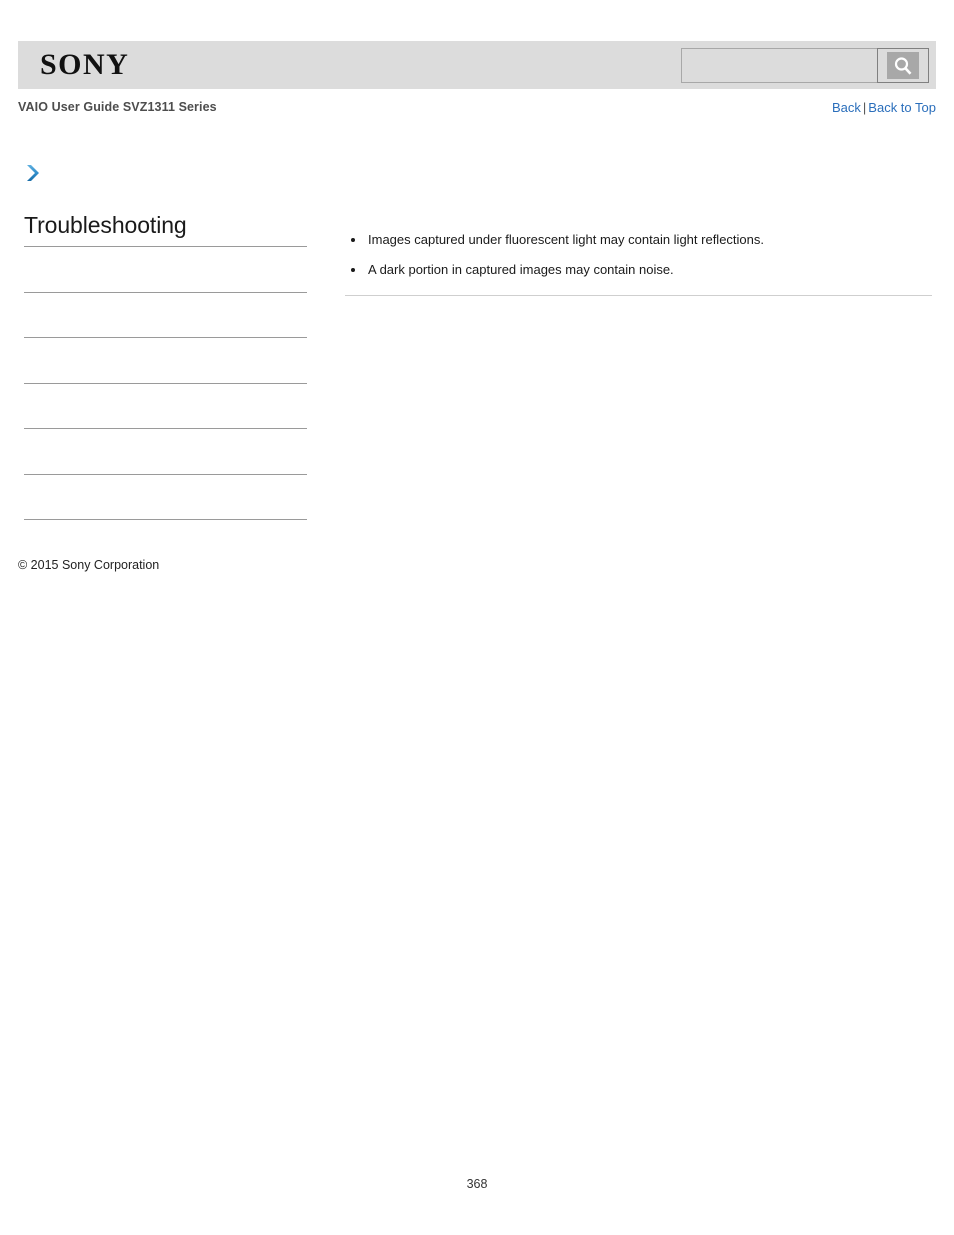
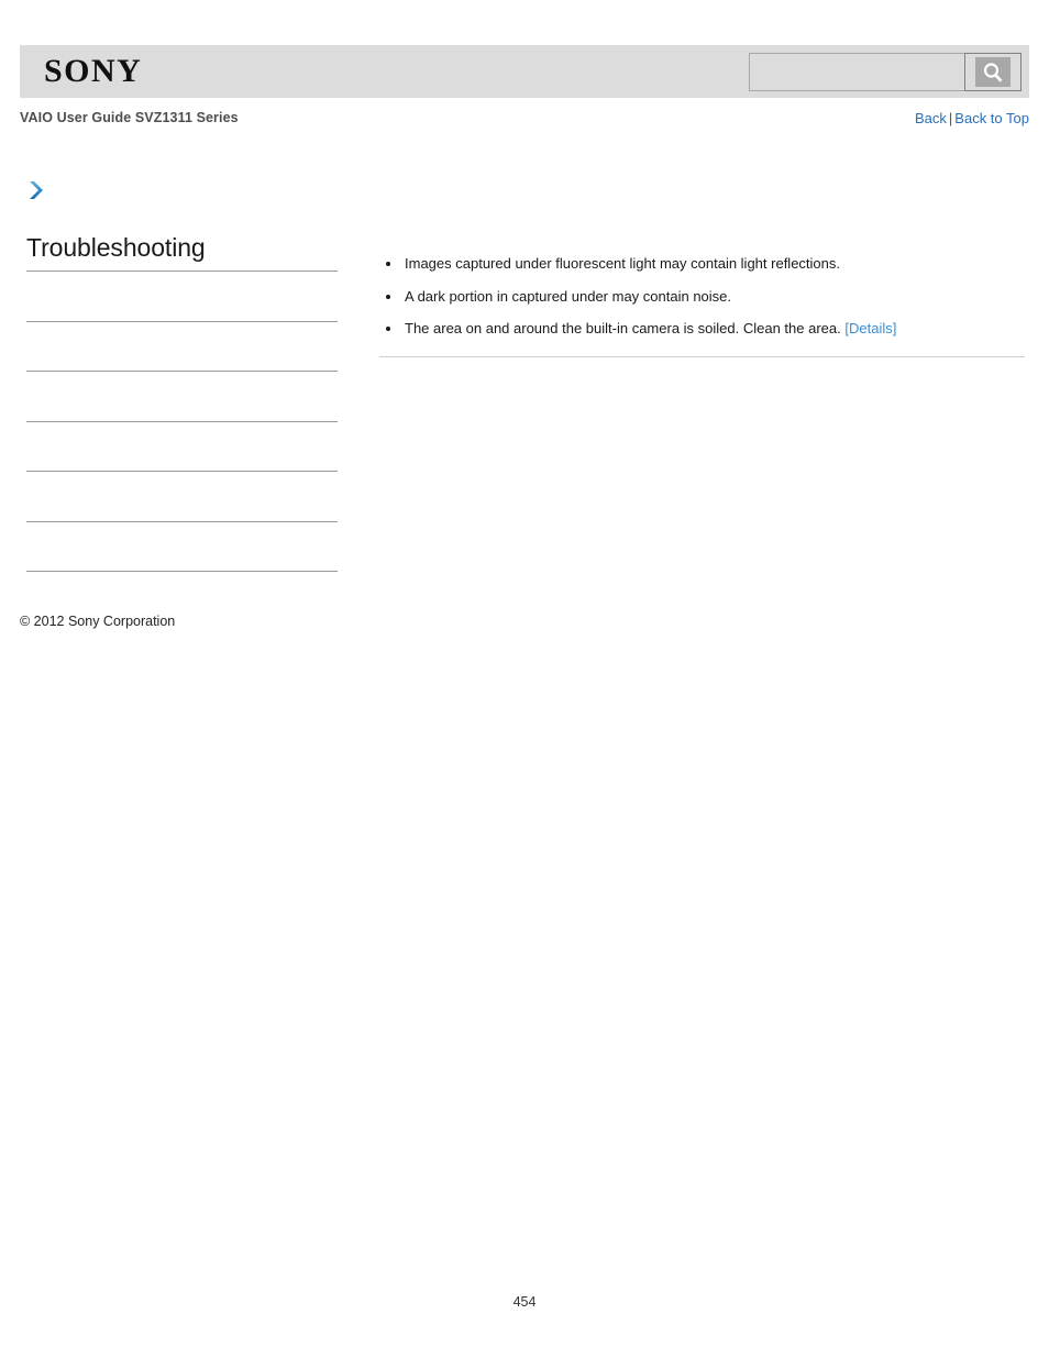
  SONY
  VAIO User Guide SVZ1311 Series
  Back | Back to Top
  Troubleshooting
- © 2015 Sony Corporation
+ © 2012 Sony Corporation
  Images captured under fluorescent light may contain light reflections.
- A dark portion in captured images may contain noise.
+ A dark portion in captured under may contain noise.
+ The area on and around the built-in camera is soiled. Clean the area. [Details]
- 368
+ 454
